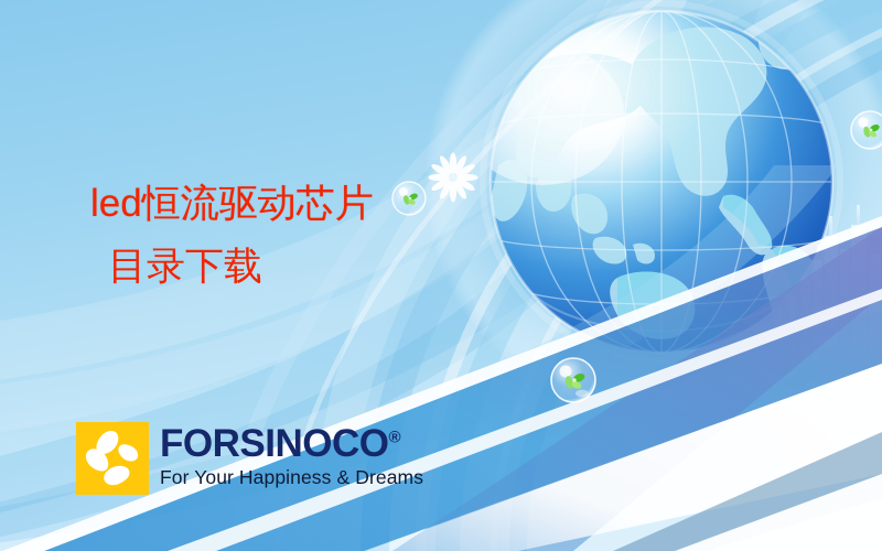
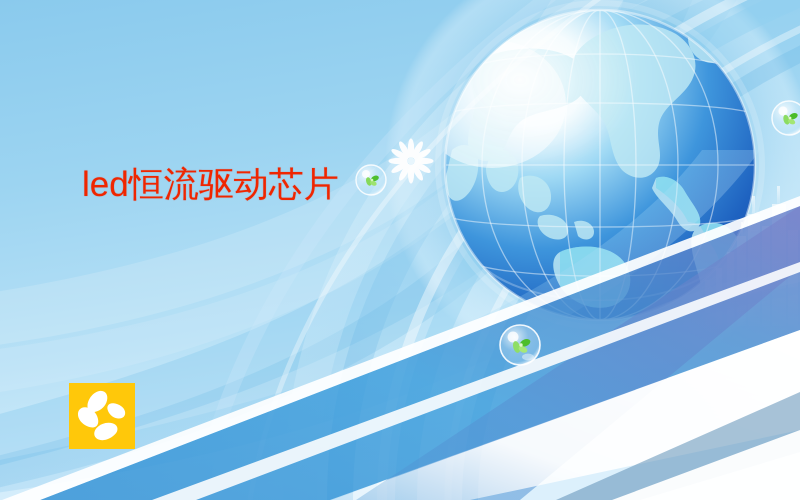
  led恒流驱动芯片
- 目录下载
- FORSINOCO®
- For Your Happiness & Dreams
